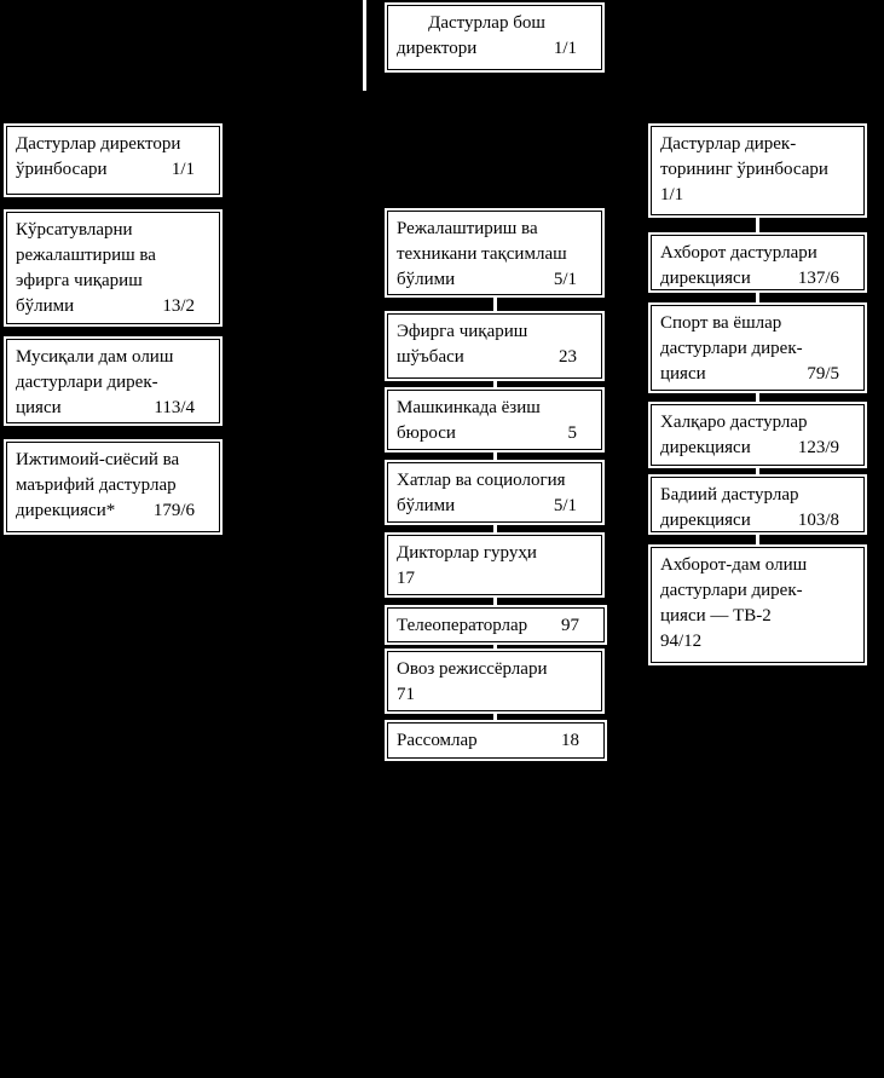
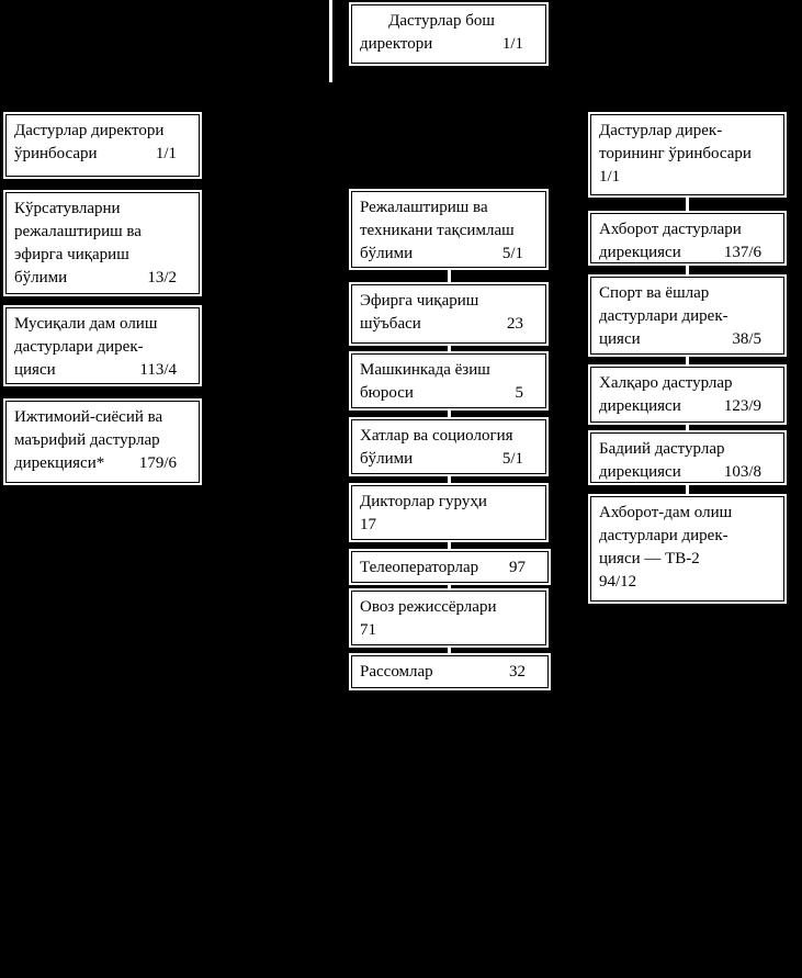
  Дастурлар бош
  директори
  1/1
  Дастурлар директори
  ўринбосари
  1/1
  Кўрсатувларни
  режалаштириш ва
  эфирга чиқариш
  бўлими
  13/2
  Мусиқали дам олиш
  дастурлари дирек-
  цияси
  113/4
  Ижтимоий-сиёсий ва
  маърифий дастурлар
  дирекцияси*
  179/6
  Режалаштириш ва
  техникани тақсимлаш
  бўлими
  5/1
  Эфирга чиқариш
  шўъбаси
  23
  Машкинкада ёзиш
  бюроси
  5
  Хатлар ва социология
  бўлими
  5/1
  Дикторлар гуруҳи
  17
  Телеоператорлар
  97
  Овоз режиссёрлари
  71
  Рассомлар
- 18
+ 32
  Дастурлар дирек-
  торининг ўринбосари
  1/1
  Ахборот дастурлари
  дирекцияси
  137/6
  Спорт ва ёшлар
  дастурлари дирек-
  цияси
- 79/5
+ 38/5
  Халқаро дастурлар
  дирекцияси
  123/9
  Бадиий дастурлар
  дирекцияси
  103/8
  Ахборот-дам олиш
  дастурлари дирек-
  цияси — ТВ-2
  94/12
